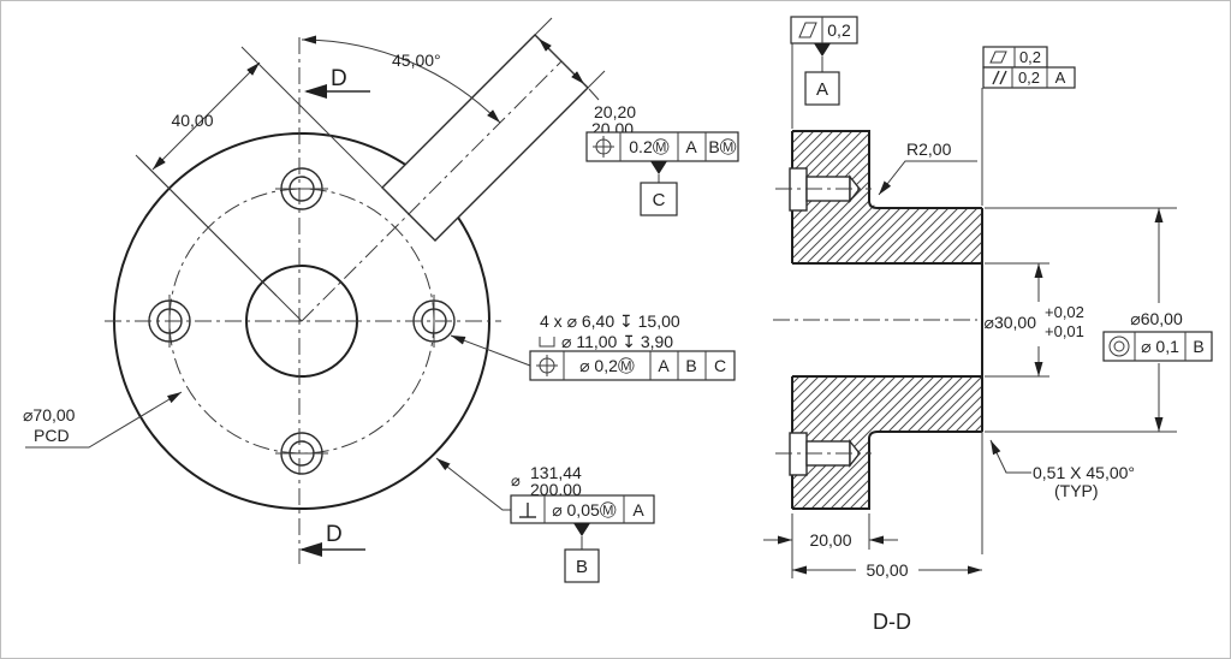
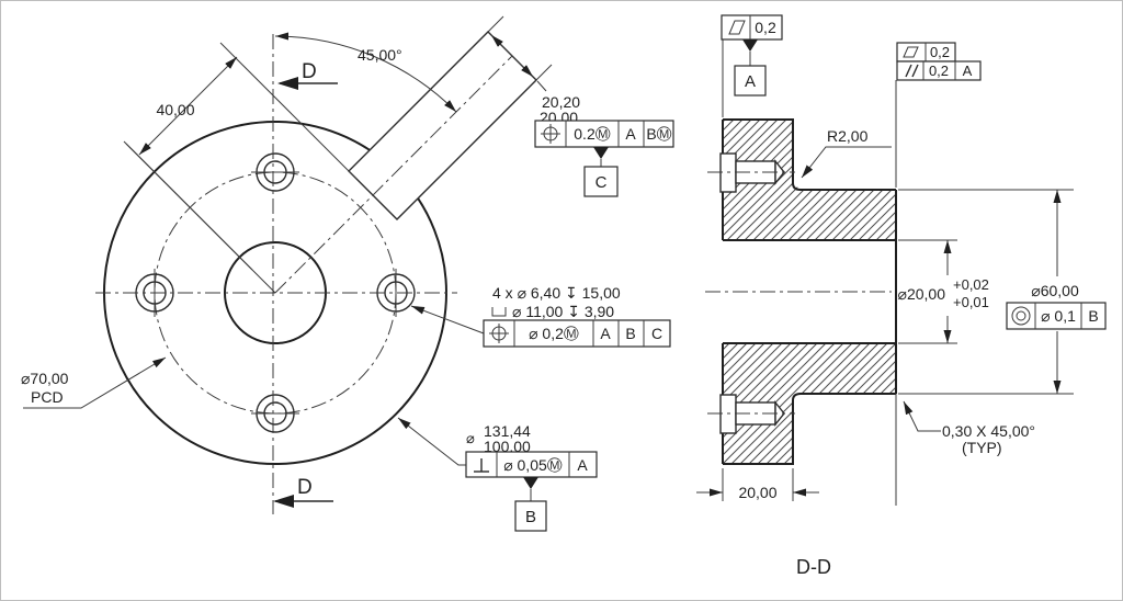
  40,00
  45,00°
  20,20
  20,00
  0.2Ⓜ
  A
  BⓂ
  C
  4 x ⌀ 6,40 ↧ 15,00
  ⌀ 11,00 ↧ 3,90
  ⌀ 0,2Ⓜ
  A
  B
  C
  ⌀70,00
  PCD
  ⌀
  131,44
- 200,00
+ 100,00
  ⌀ 0,05Ⓜ
  A
  B
  D
  D
  0,2
  A
  0,2
  0,2
  A
  R2,00
- ⌀30,00
+ ⌀20,00
  +0,02
  +0,01
  ⌀60,00
  ⌀ 0,1
  B
- 0,51 X 45,00°
+ 0,30 X 45,00°
  (TYP)
  20,00
- 50,00
  D-D
